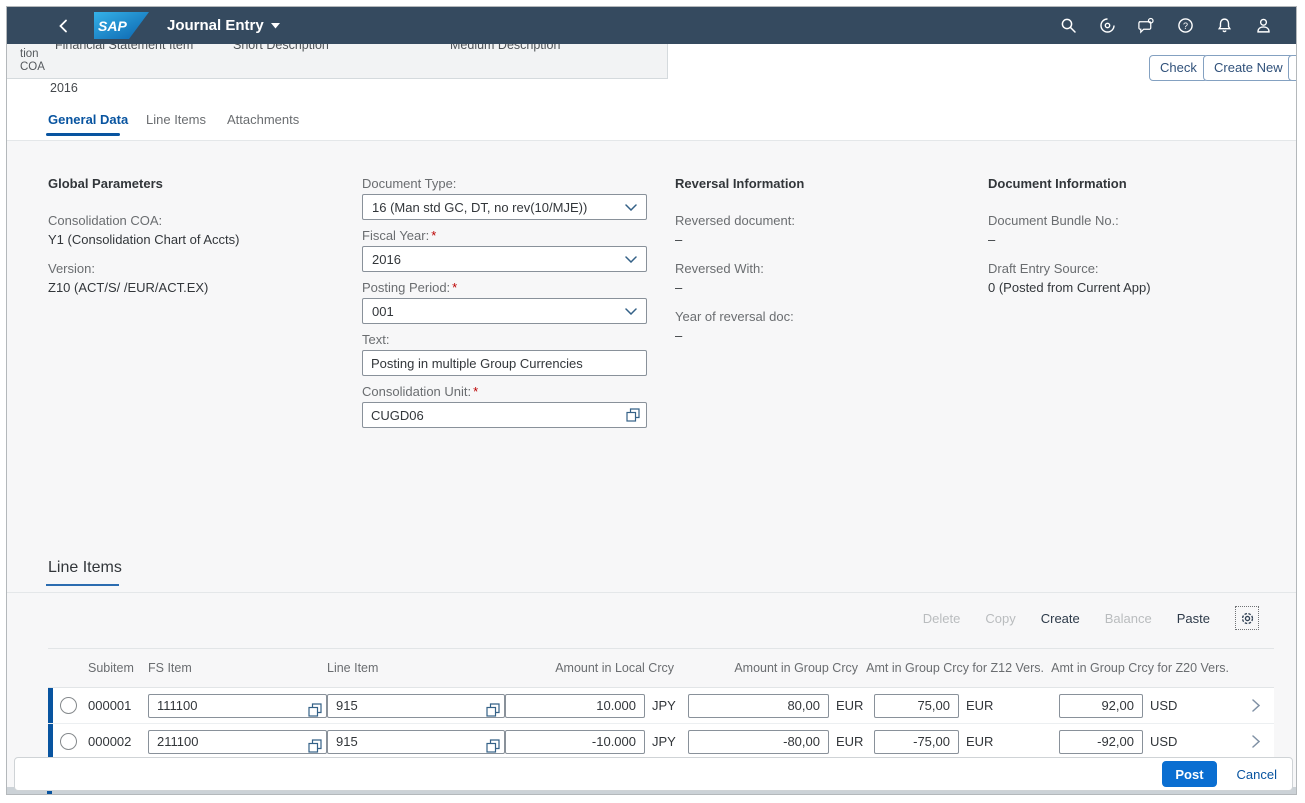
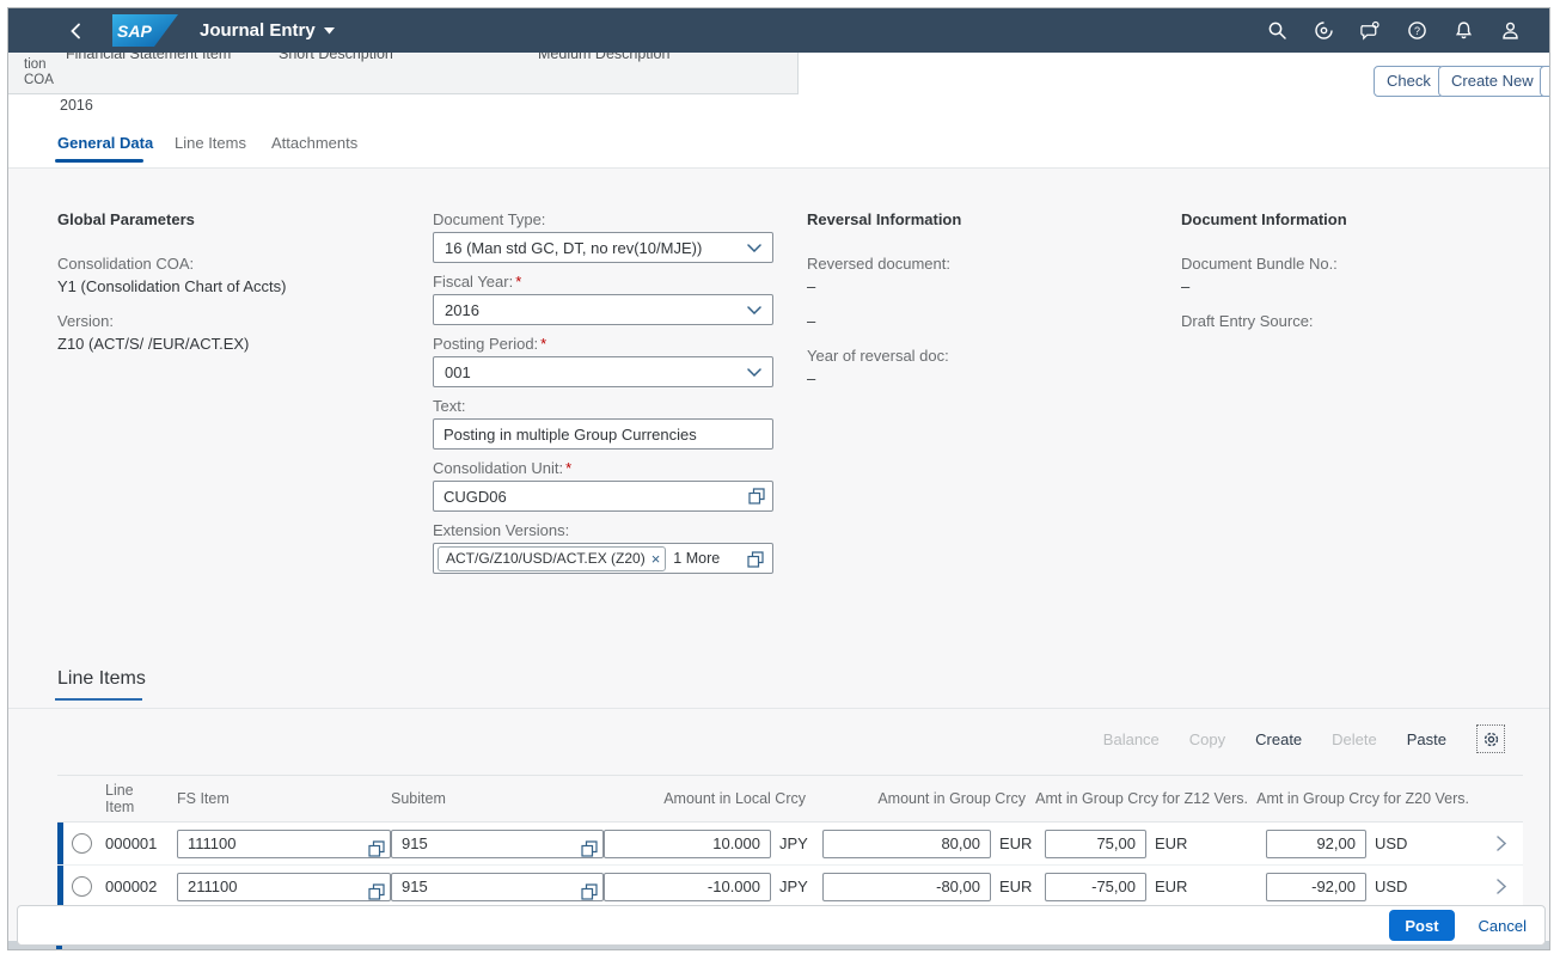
  SAP
  Journal Entry
  ?
  tion
  COA
  Financial Statement Item
  Short Description
  Medium Description
  2016
  Check
  Create New
  General Data
  Line Items
  Attachments
  Global Parameters
  Consolidation COA:
  Y1 (Consolidation Chart of Accts)
  Version:
  Z10 (ACT/S/ /EUR/ACT.EX)
  Document Type:
  16 (Man std GC, DT, no rev(10/MJE))
  Fiscal Year: *
  2016
  Posting Period: *
  001
  Text:
  Posting in multiple Group Currencies
  Consolidation Unit: *
  CUGD06
+ Extension Versions:
+ ACT/G/Z10/USD/ACT.EX (Z20)
+ ×
+ 1 More
  Reversal Information
  Reversed document:
  –
- Reversed With:
  –
  Year of reversal doc:
  –
  Document Information
  Document Bundle No.:
  –
  Draft Entry Source:
- 0 (Posted from Current App)
  Line Items
- Delete
+ Balance
  Copy
  Create
- Balance
+ Delete
  Paste
- Subitem
+ Line Item
  FS Item
- Line Item
+ Subitem
  Amount in Local Crcy
  Amount in Group Crcy
  Amt in Group Crcy for Z12 Vers.
  Amt in Group Crcy for Z20 Vers.
  000001
  111100
  915
  10.000
  JPY
  80,00
  EUR
  75,00
  EUR
  92,00
  USD
  000002
  211100
  915
  -10.000
  JPY
  -80,00
  EUR
  -75,00
  EUR
  -92,00
  USD
  Post
  Cancel
